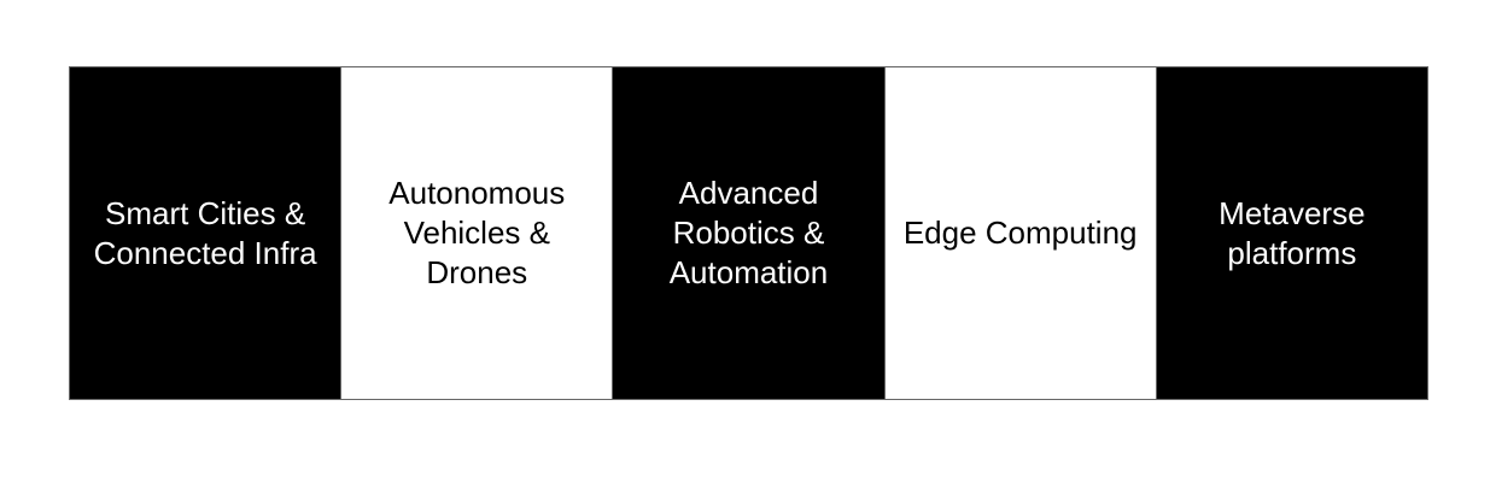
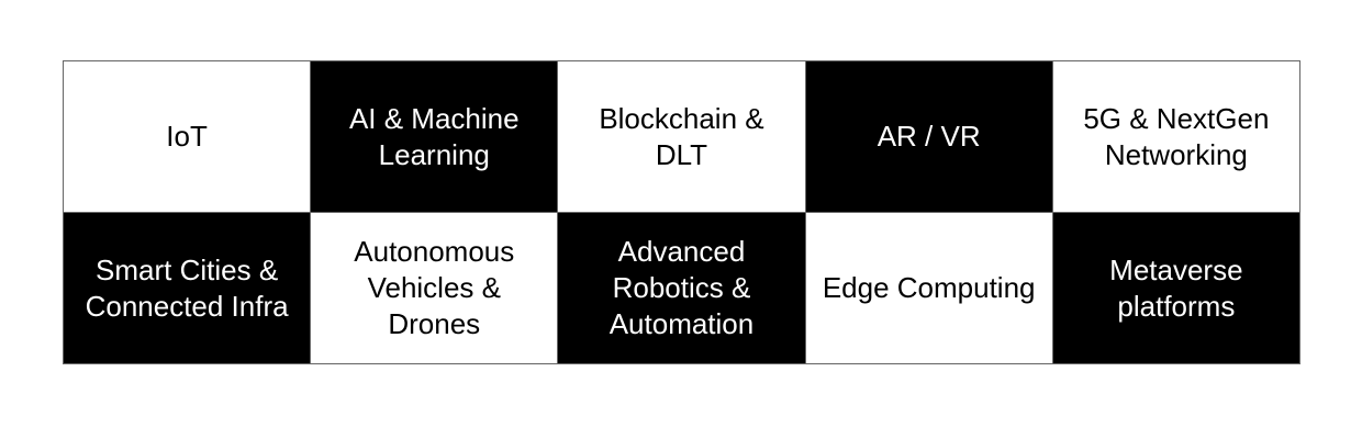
+ IoT	AI & Machine Learning	Blockchain & DLT	AR / VR	5G & NextGen Networking
  Smart Cities & Connected Infra	Autonomous Vehicles & Drones	Advanced Robotics & Automation	Edge Computing	Metaverse platforms
